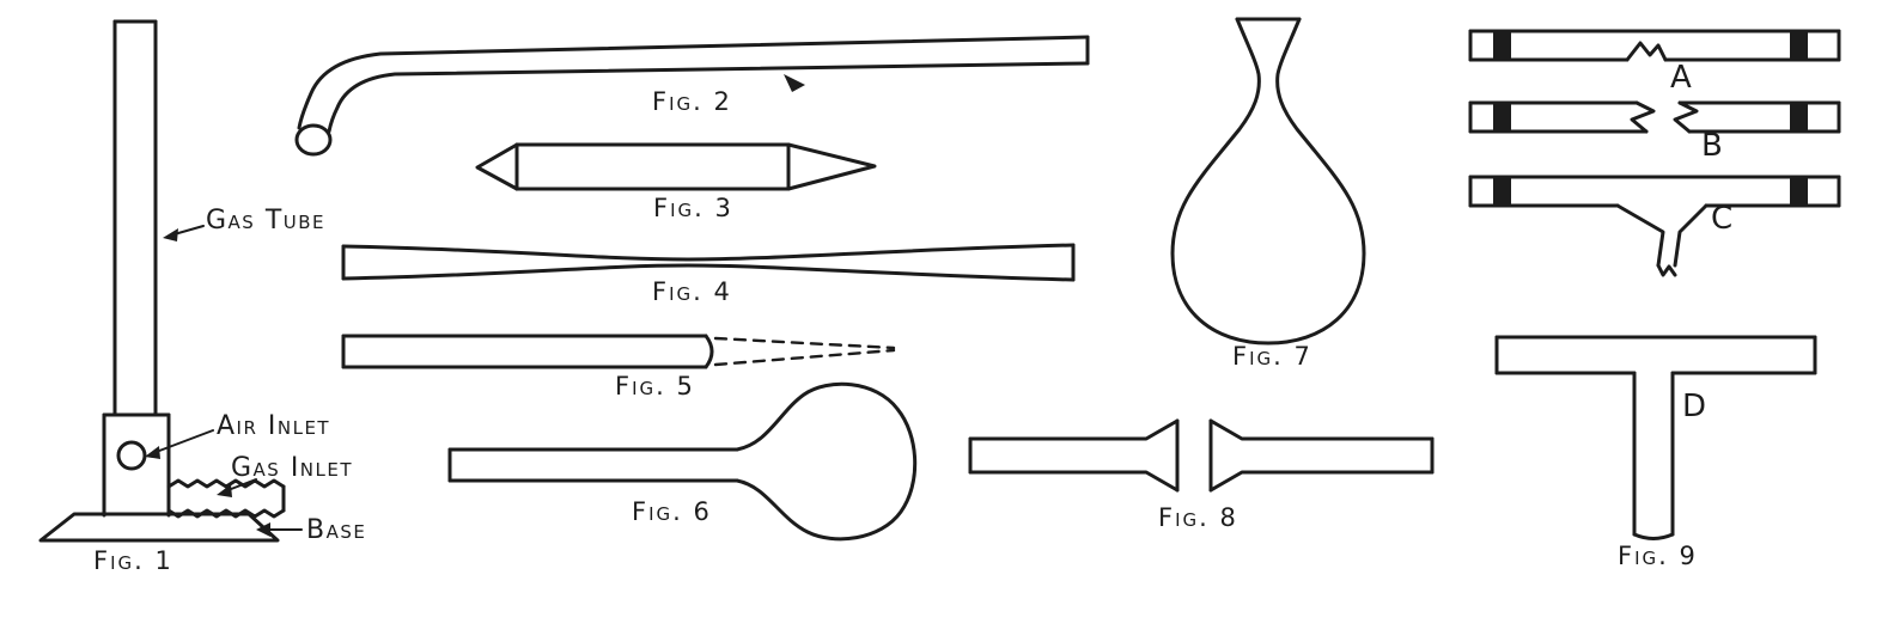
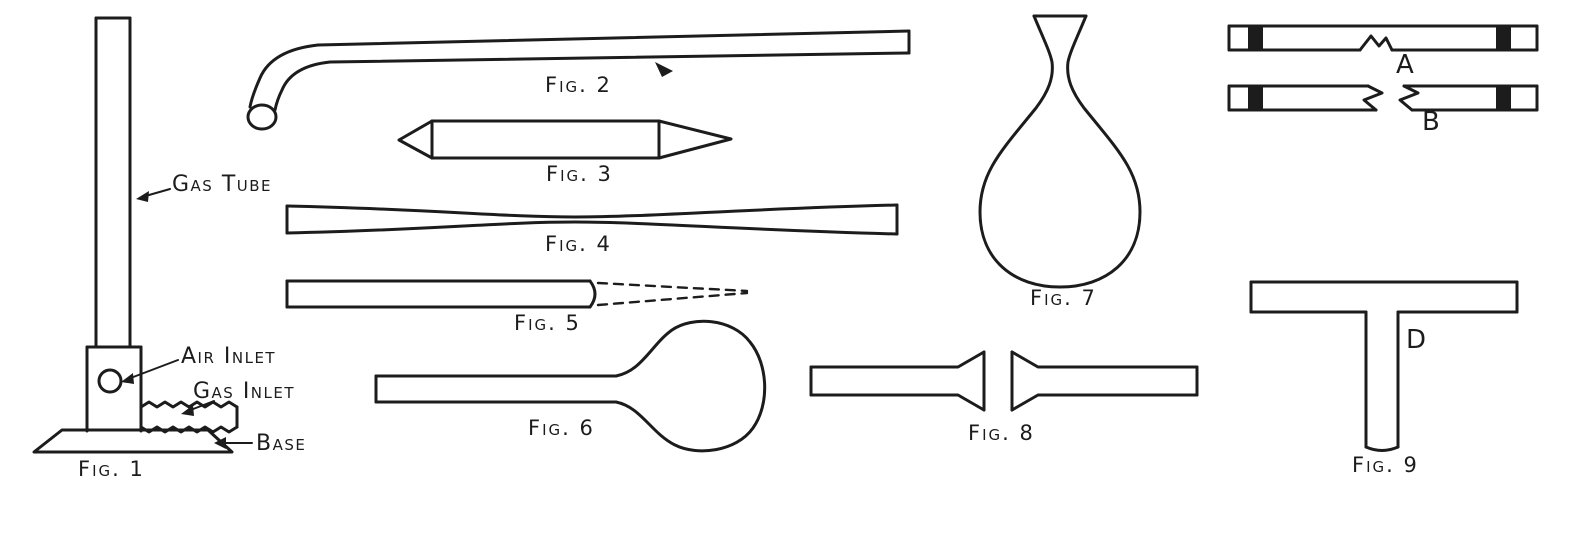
  Gas Tube
  Air Inlet
  Gas Inlet
  Base
  Fig. 1
  Fig. 2
  Fig. 3
  Fig. 4
  Fig. 5
  Fig. 6
  Fig. 7
  Fig. 8
  A
  B
- C
  D
  Fig. 9
